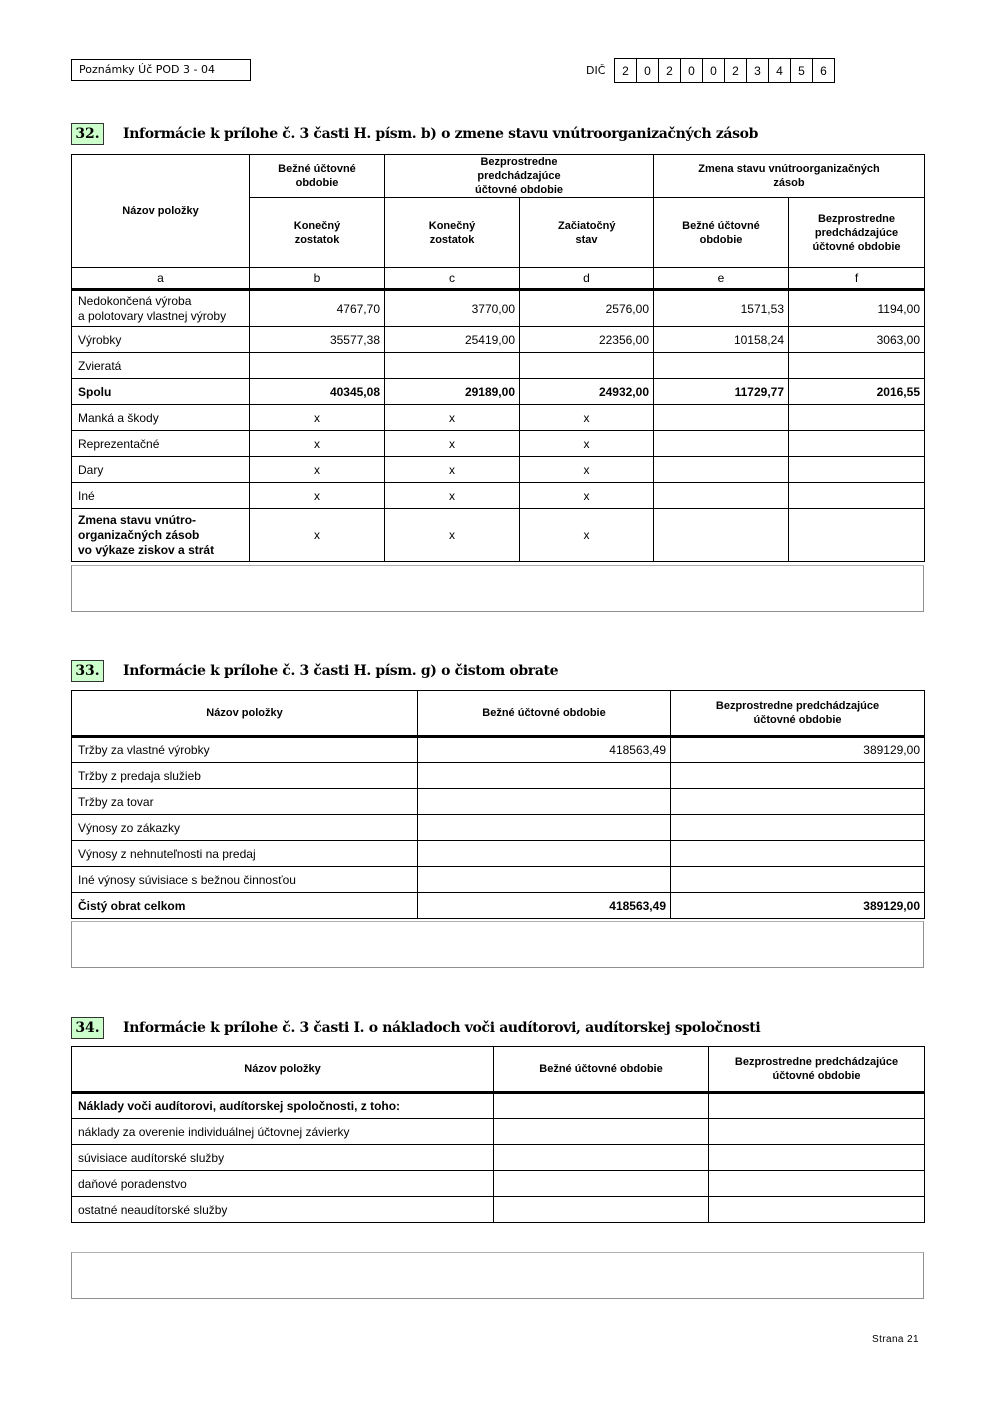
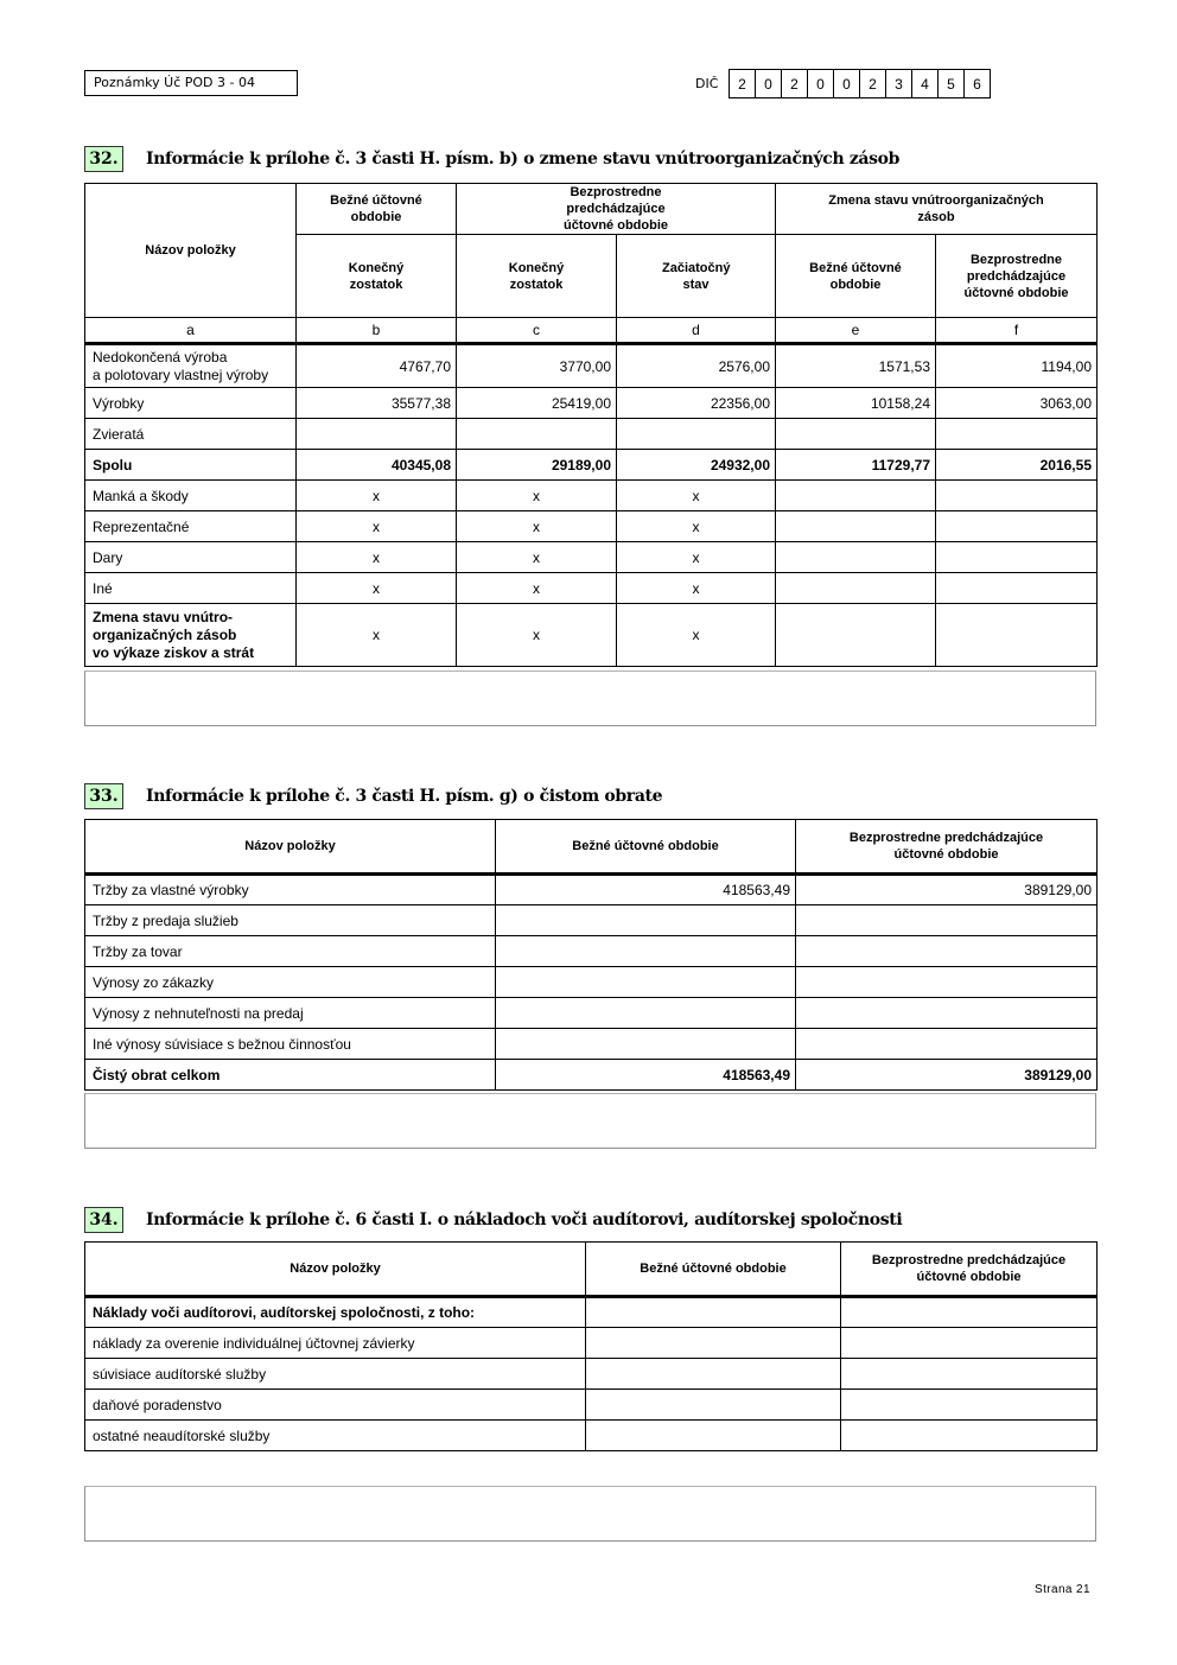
  Poznámky Úč POD 3 - 04
  DIČ
  2
  0
  2
  0
  0
  2
  3
  4
  5
  6
  32.
  Informácie k prílohe č. 3 časti H. písm. b) o zmene stavu vnútroorganizačných zásob
  Názov položky	Bežné účtovné obdobie	Bezprostredne predchádzajúce účtovné obdobie	Zmena stavu vnútroorganizačných zásob
  Konečný zostatok	Konečný zostatok	Začiatočný stav	Bežné účtovné obdobie	Bezprostredne predchádzajúce účtovné obdobie
  a	b	c	d	e	f
  Nedokončená výroba a polotovary vlastnej výroby	4767,70	3770,00	2576,00	1571,53	1194,00
  Výrobky	35577,38	25419,00	22356,00	10158,24	3063,00
  Zvieratá
  Spolu	40345,08	29189,00	24932,00	11729,77	2016,55
  Manká a škody	x	x	x
  Reprezentačné	x	x	x
  Dary	x	x	x
  Iné	x	x	x
  Zmena stavu vnútro- organizačných zásob vo výkaze ziskov a strát	x	x	x
  33.
  Informácie k prílohe č. 3 časti H. písm. g) o čistom obrate
  Názov položky	Bežné účtovné obdobie	Bezprostredne predchádzajúce účtovné obdobie
  Tržby za vlastné výrobky	418563,49	389129,00
  Tržby z predaja služieb
  Tržby za tovar
  Výnosy zo zákazky
  Výnosy z nehnuteľnosti na predaj
  Iné výnosy súvisiace s bežnou činnosťou
  Čistý obrat celkom	418563,49	389129,00
  34.
- Informácie k prílohe č. 3 časti I. o nákladoch voči audítorovi, audítorskej spoločnosti
+ Informácie k prílohe č. 6 časti I. o nákladoch voči audítorovi, audítorskej spoločnosti
  Názov položky	Bežné účtovné obdobie	Bezprostredne predchádzajúce účtovné obdobie
  Náklady voči audítorovi, audítorskej spoločnosti, z toho:
  náklady za overenie individuálnej účtovnej závierky
  súvisiace audítorské služby
  daňové poradenstvo
  ostatné neaudítorské služby
  Strana 21
